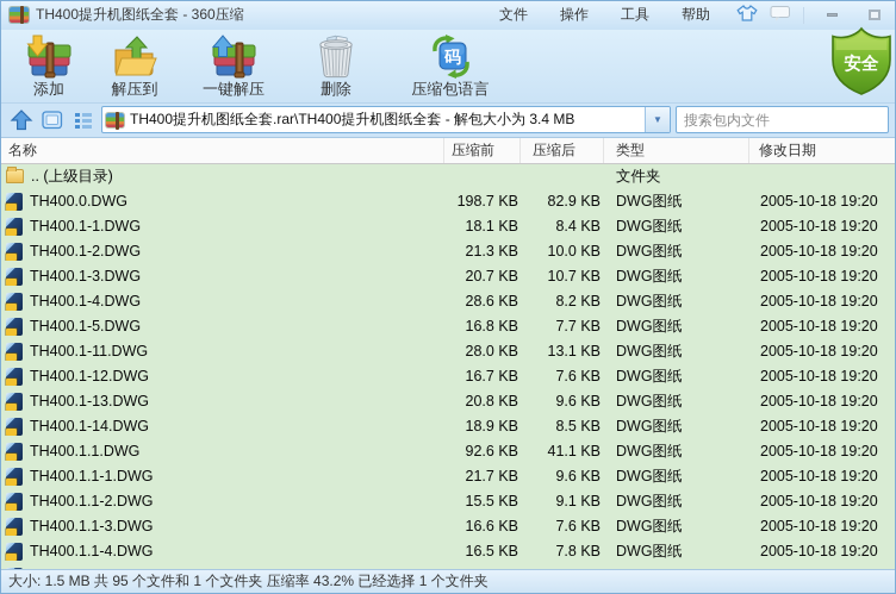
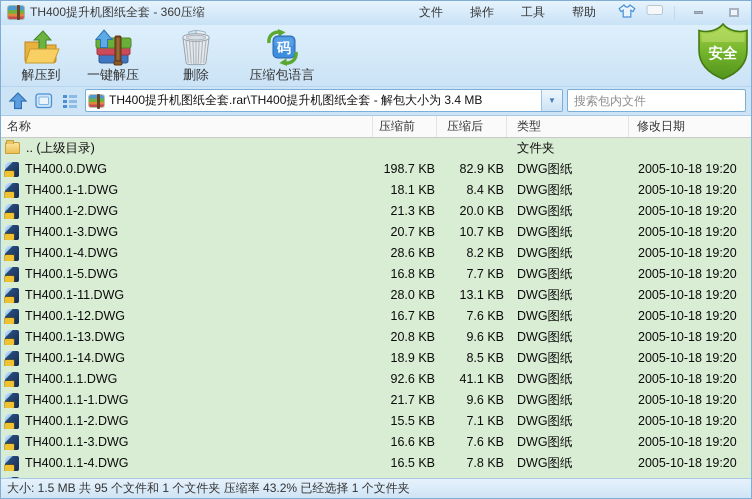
  TH400提升机图纸全套 - 360压缩
  文件
  操作
  工具
  帮助
- 添加
  解压到
  一键解压
  删除
  码
  压缩包语言
  安全
  TH400提升机图纸全套.rar\TH400提升机图纸全套 - 解包大小为 3.4 MB
  ▼
  搜索包内文件
  名称
  压缩前
  压缩后
  类型
  修改日期
  .. (上级目录)
  文件夹
  TH400.0.DWG
  198.7 KB
  82.9 KB
  DWG图纸
  2005-10-18 19:20
  TH400.1-1.DWG
  18.1 KB
  8.4 KB
  DWG图纸
  2005-10-18 19:20
  TH400.1-2.DWG
  21.3 KB
- 10.0 KB
+ 20.0 KB
  DWG图纸
  2005-10-18 19:20
  TH400.1-3.DWG
  20.7 KB
  10.7 KB
  DWG图纸
  2005-10-18 19:20
  TH400.1-4.DWG
  28.6 KB
  8.2 KB
  DWG图纸
  2005-10-18 19:20
  TH400.1-5.DWG
  16.8 KB
  7.7 KB
  DWG图纸
  2005-10-18 19:20
  TH400.1-11.DWG
  28.0 KB
  13.1 KB
  DWG图纸
  2005-10-18 19:20
  TH400.1-12.DWG
  16.7 KB
  7.6 KB
  DWG图纸
  2005-10-18 19:20
  TH400.1-13.DWG
  20.8 KB
  9.6 KB
  DWG图纸
  2005-10-18 19:20
  TH400.1-14.DWG
  18.9 KB
  8.5 KB
  DWG图纸
  2005-10-18 19:20
  TH400.1.1.DWG
  92.6 KB
  41.1 KB
  DWG图纸
  2005-10-18 19:20
  TH400.1.1-1.DWG
  21.7 KB
  9.6 KB
  DWG图纸
  2005-10-18 19:20
  TH400.1.1-2.DWG
  15.5 KB
- 9.1 KB
+ 7.1 KB
  DWG图纸
  2005-10-18 19:20
  TH400.1.1-3.DWG
  16.6 KB
  7.6 KB
  DWG图纸
  2005-10-18 19:20
  TH400.1.1-4.DWG
  16.5 KB
  7.8 KB
  DWG图纸
  2005-10-18 19:20
  大小: 1.5 MB 共 95 个文件和 1 个文件夹 压缩率 43.2% 已经选择 1 个文件夹
